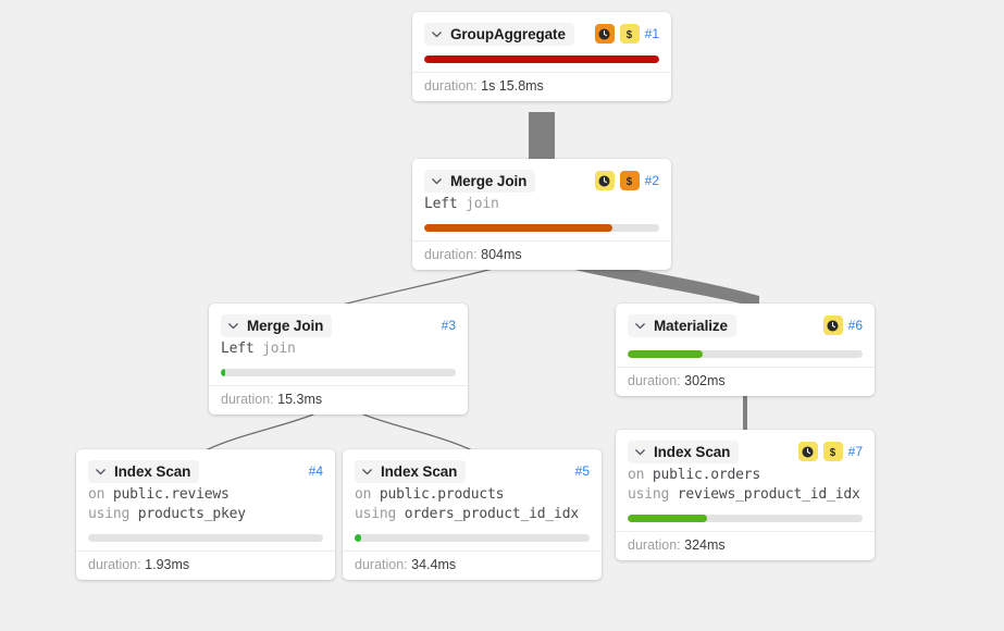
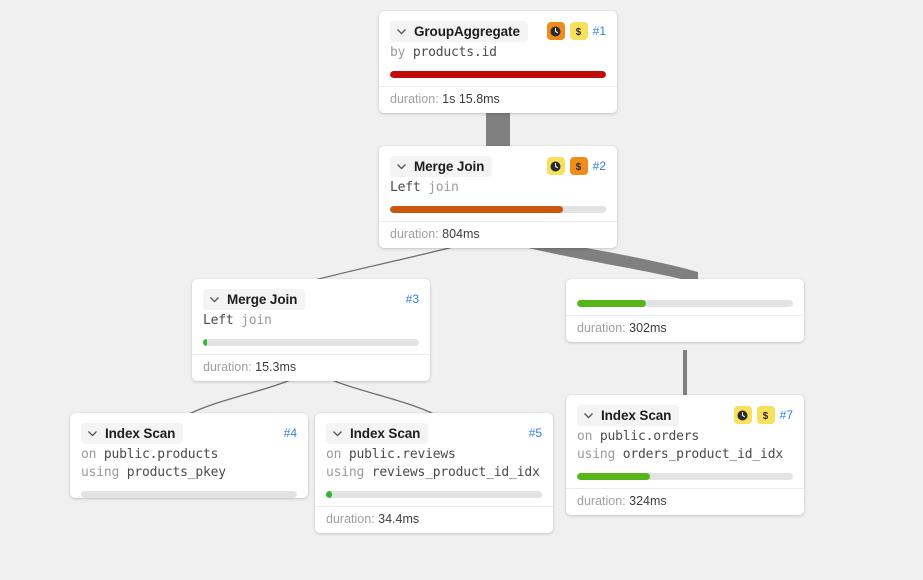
  GroupAggregate
  $
  #1
+ by products.id
  duration: 1s 15.8ms
  Merge Join
  $
  #2
  Left join
  duration: 804ms
  Merge Join
  #3
  Left join
  duration: 15.3ms
- Materialize
- #6
  duration: 302ms
  Index Scan
  #4
- on public.reviews
+ on public.products
  using products_pkey
- duration: 1.93ms
  Index Scan
  #5
- on public.products
+ on public.reviews
- using orders_product_id_idx
+ using reviews_product_id_idx
  duration: 34.4ms
  Index Scan
  $
  #7
  on public.orders
- using reviews_product_id_idx
+ using orders_product_id_idx
  duration: 324ms
